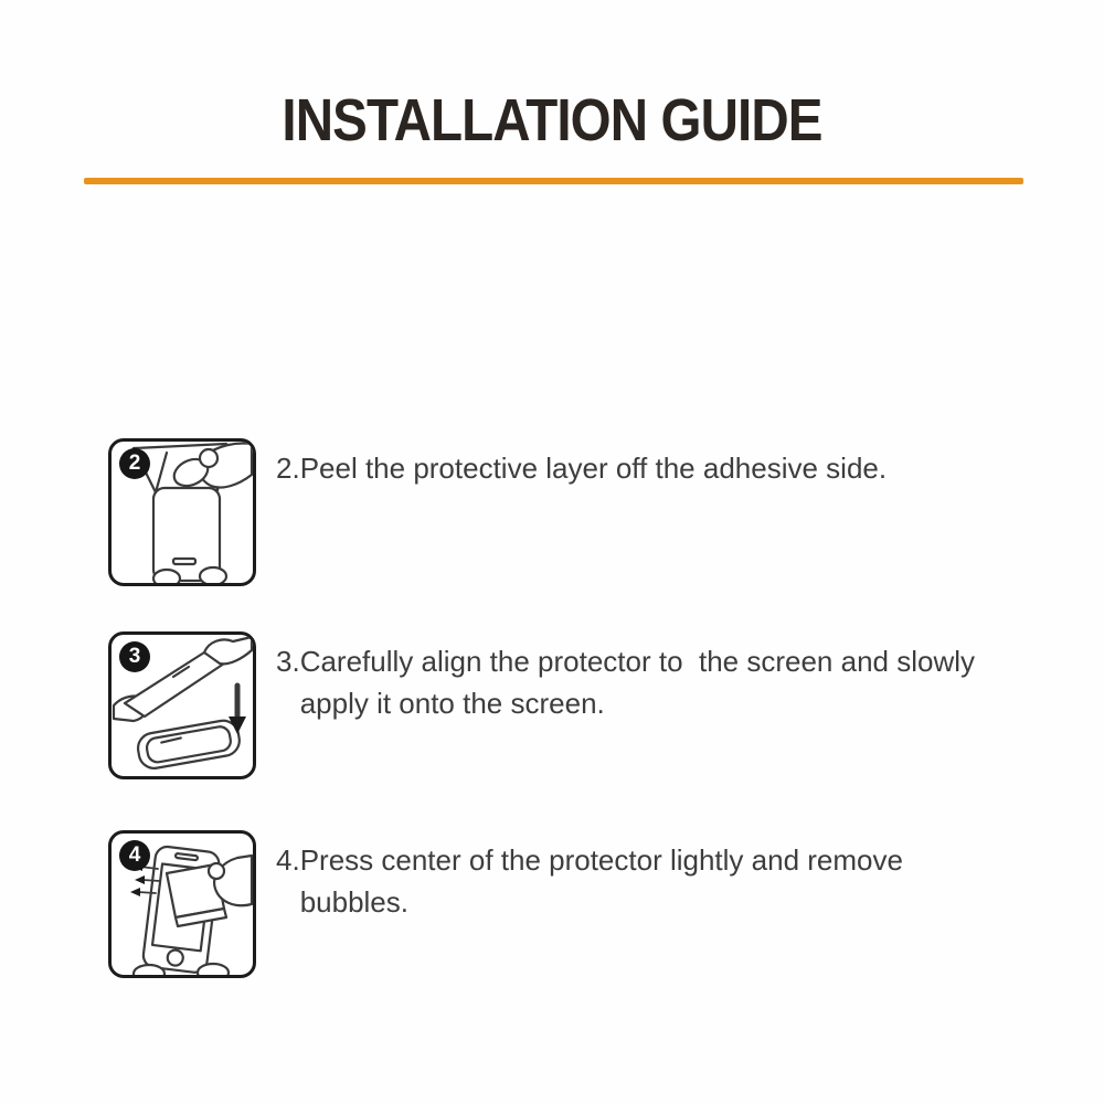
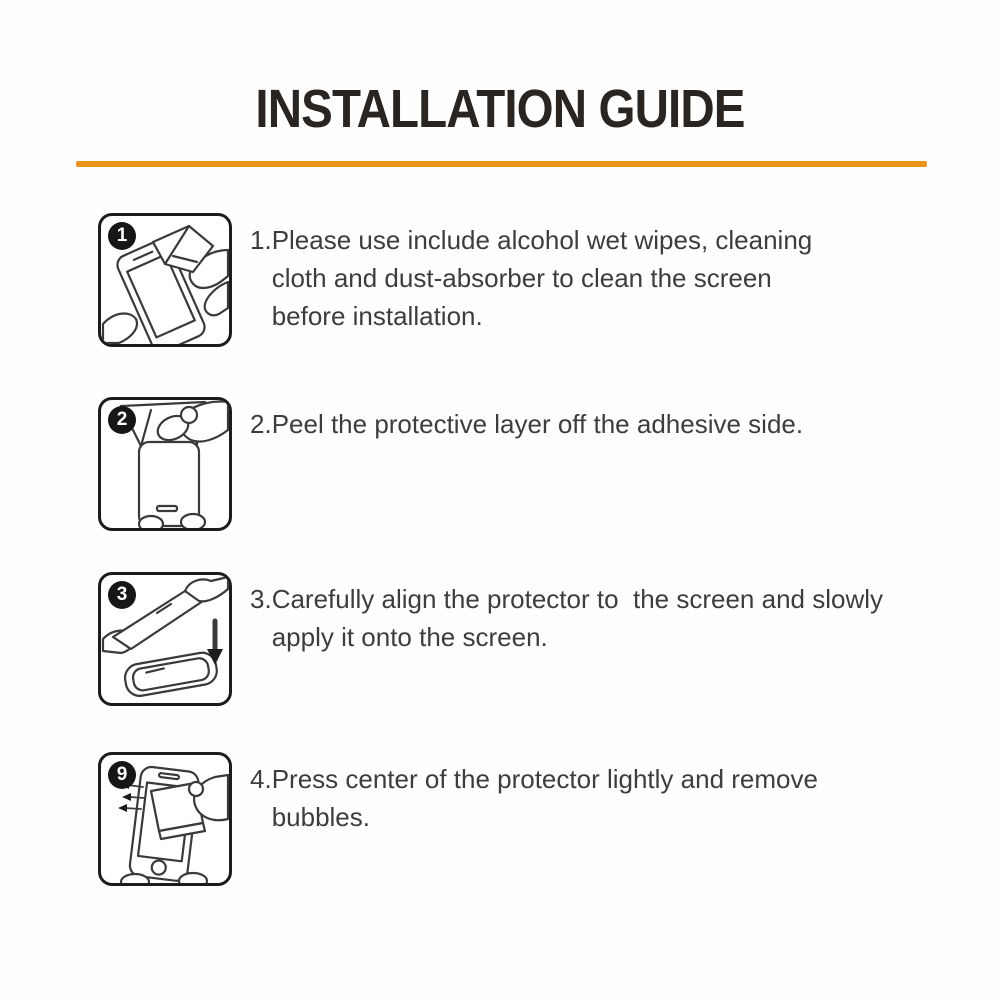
  INSTALLATION GUIDE
+ 1
+ 1.
+ Please use include alcohol wet wipes, cleaning
+ cloth and dust-absorber to clean the screen
+ before installation.
  2
  2.
  Peel the protective layer off the adhesive side.
  3
  3.
  Carefully align the protector to the screen and slowly
  apply it onto the screen.
- 4
+ 9
  4.
  Press center of the protector lightly and remove
  bubbles.
